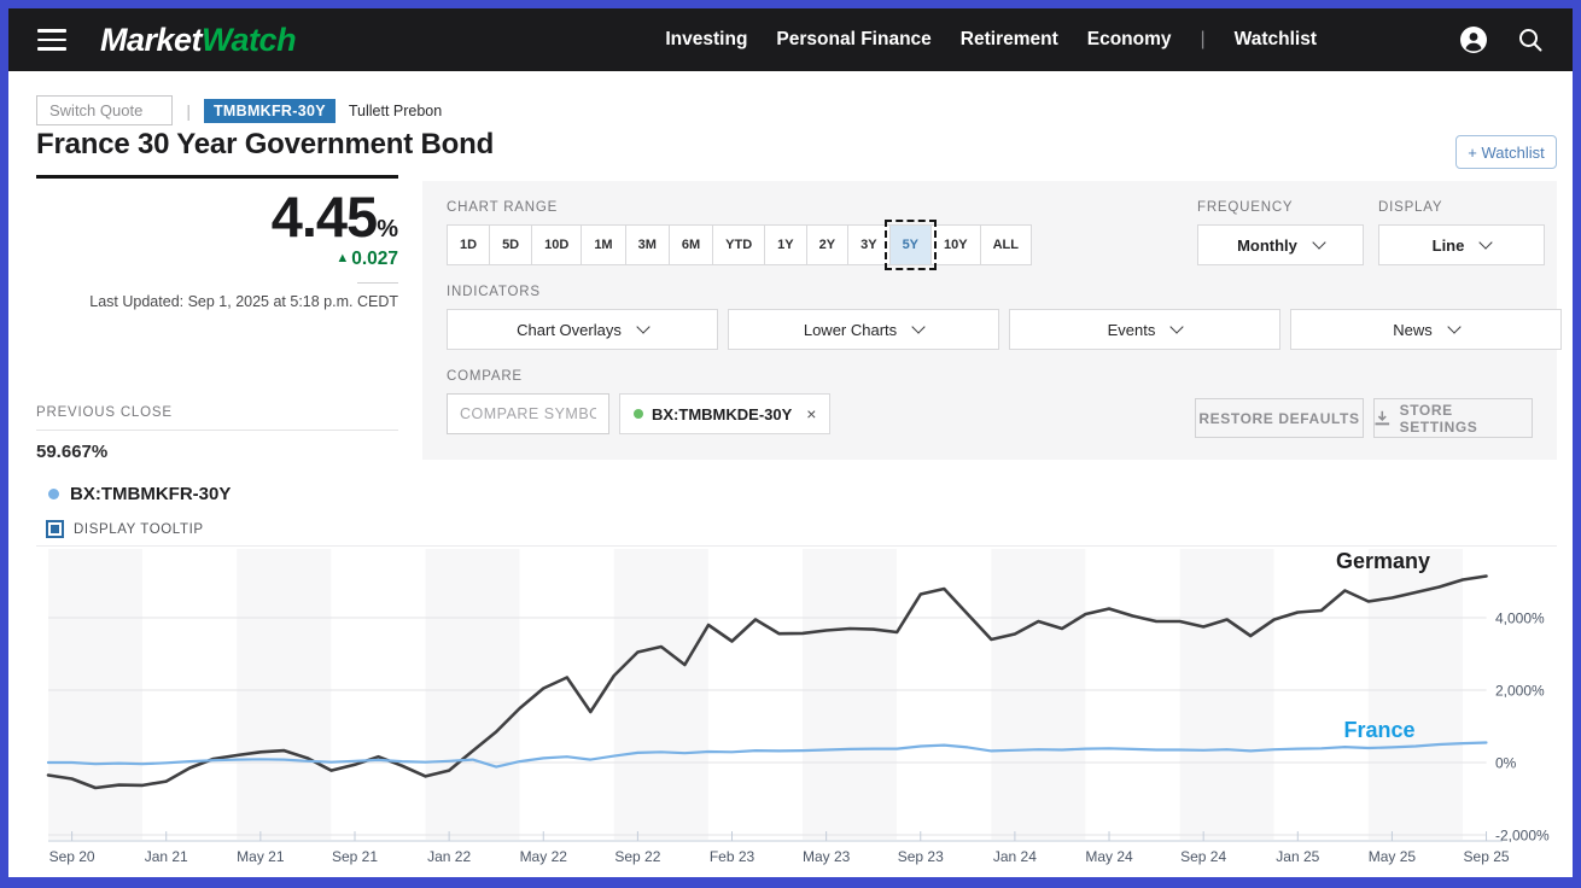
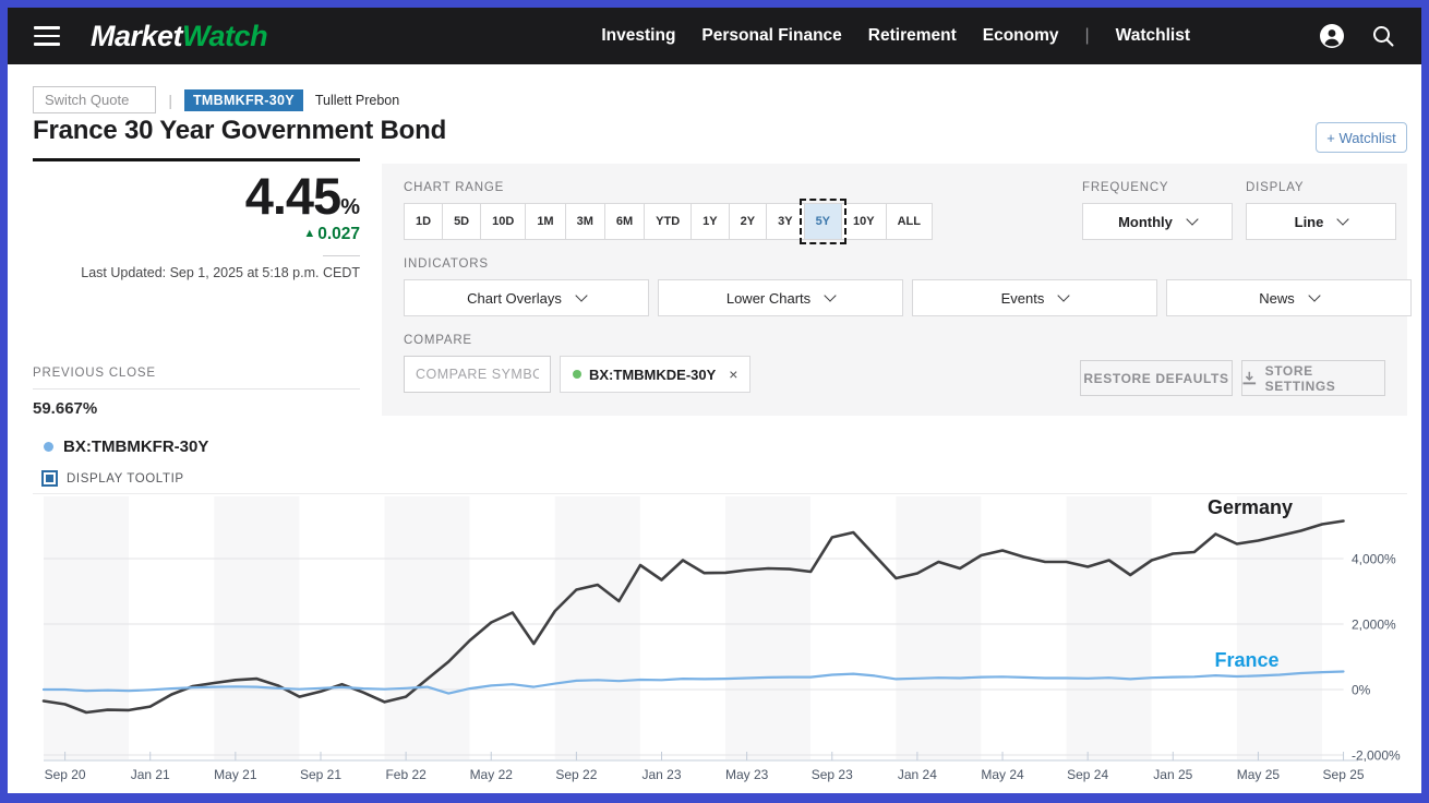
  MarketWatch
  Investing
  Personal Finance
  Retirement
  Economy
  |
  Watchlist
  Switch Quote
  |
  TMBMKFR-30Y
  Tullett Prebon
  France 30 Year Government Bond
  + Watchlist
  4.45%
  ▲ 0.027
  Last Updated: Sep 1, 2025 at 5:18 p.m. CEDT
  PREVIOUS CLOSE
  59.667%
  CHART RANGE
  1D
  5D
  10D
  1M
  3M
  6M
  YTD
  1Y
  2Y
  3Y
  5Y
  10Y
  ALL
  FREQUENCY
  Monthly
  DISPLAY
  Line
  INDICATORS
  Chart Overlays
  Lower Charts
  Events
  News
  COMPARE
  COMPARE SYMBO
  BX:TMBMKDE-30Y
  ×
  RESTORE DEFAULTS
  STORE SETTINGS
  BX:TMBMKFR-30Y
  DISPLAY TOOLTIP
  4,000%
  2,000%
  0%
  -2,000%
  Sep 20
  Jan 21
  May 21
  Sep 21
- Jan 22
+ Feb 22
  May 22
  Sep 22
- Feb 23
+ Jan 23
  May 23
  Sep 23
  Jan 24
  May 24
  Sep 24
  Jan 25
  May 25
  Sep 25
  Germany
  France
